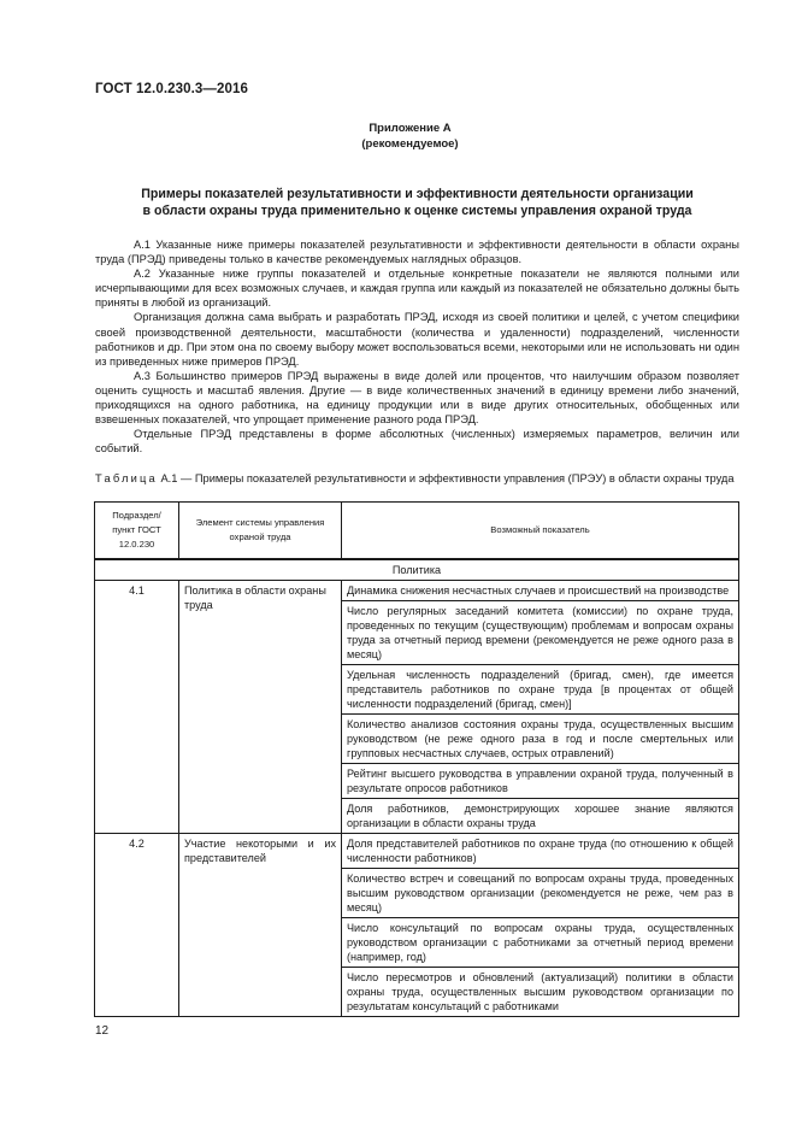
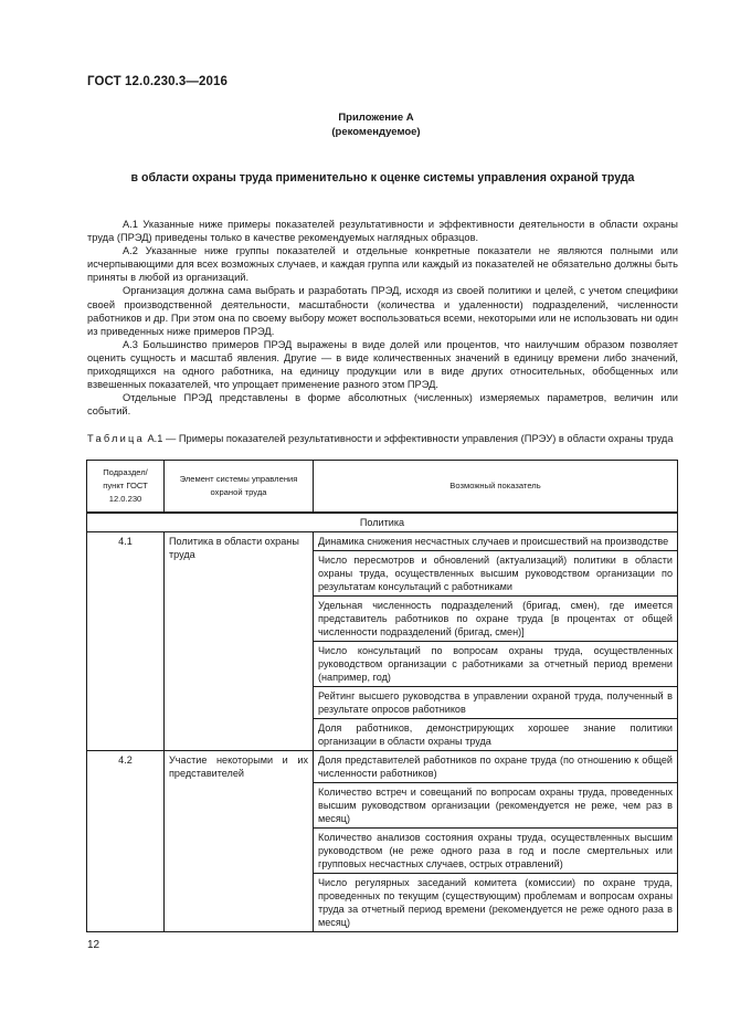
  ГОСТ 12.0.230.3—2016
  Приложение А
  (рекомендуемое)
- Примеры показателей результативности и эффективности деятельности организации
  в области охраны труда применительно к оценке системы управления охраной труда
  А.1 Указанные ниже примеры показателей результативности и эффективности деятельности в области охраны труда (ПРЭД) приведены только в качестве рекомендуемых наглядных образцов.
  А.2 Указанные ниже группы показателей и отдельные конкретные показатели не являются полными или исчерпывающими для всех возможных случаев, и каждая группа или каждый из показателей не обязательно должны быть приняты в любой из организаций.
  Организация должна сама выбрать и разработать ПРЭД, исходя из своей политики и целей, с учетом специфики своей производственной деятельности, масштабности (количества и удаленности) подразделений, численности работников и др. При этом она по своему выбору может воспользоваться всеми, некоторыми или не использовать ни один из приведенных ниже примеров ПРЭД.
- А.3 Большинство примеров ПРЭД выражены в виде долей или процентов, что наилучшим образом позволяет оценить сущность и масштаб явления. Другие — в виде количественных значений в единицу времени либо значений, приходящихся на одного работника, на единицу продукции или в виде других относительных, обобщенных или взвешенных показателей, что упрощает применение разного рода ПРЭД.
+ А.3 Большинство примеров ПРЭД выражены в виде долей или процентов, что наилучшим образом позволяет оценить сущность и масштаб явления. Другие — в виде количественных значений в единицу времени либо значений, приходящихся на одного работника, на единицу продукции или в виде других относительных, обобщенных или взвешенных показателей, что упрощает применение разного этом ПРЭД.
  Отдельные ПРЭД представлены в форме абсолютных (численных) измеряемых параметров, величин или событий.
  Таблица А.1 — Примеры показателей результативности и эффективности управления (ПРЭУ) в области охраны труда
  Подраздел/ пункт ГОСТ 12.0.230	Элемент системы управления охраной труда	Возможный показатель
  Политика
  4.1	Политика в области охраны труда	Динамика снижения несчастных случаев и происшествий на производстве
- Число регулярных заседаний комитета (комиссии) по охране труда, проведенных по текущим (существующим) проблемам и вопросам охраны труда за отчетный период времени (рекомендуется не реже одного раза в месяц)
+ Число пересмотров и обновлений (актуализаций) политики в области охраны труда, осуществленных высшим руководством организации по результатам консультаций с работниками
  Удельная численность подразделений (бригад, смен), где имеется представитель работников по охране труда [в процентах от общей численности подразделений (бригад, смен)]
- Количество анализов состояния охраны труда, осуществленных высшим руководством (не реже одного раза в год и после смертельных или групповых несчастных случаев, острых отравлений)
+ Число консультаций по вопросам охраны труда, осуществленных руководством организации с работниками за отчетный период времени (например, год)
  Рейтинг высшего руководства в управлении охраной труда, полученный в результате опросов работников
- Доля работников, демонстрирующих хорошее знание являются организации в области охраны труда
+ Доля работников, демонстрирующих хорошее знание политики организации в области охраны труда
  4.2	Участие некоторыми и их представителей	Доля представителей работников по охране труда (по отношению к общей численности работников)
  Количество встреч и совещаний по вопросам охраны труда, проведенных высшим руководством организации (рекомендуется не реже, чем раз в месяц)
- Число консультаций по вопросам охраны труда, осуществленных руководством организации с работниками за отчетный период времени (например, год)
+ Количество анализов состояния охраны труда, осуществленных высшим руководством (не реже одного раза в год и после смертельных или групповых несчастных случаев, острых отравлений)
- Число пересмотров и обновлений (актуализаций) политики в области охраны труда, осуществленных высшим руководством организации по результатам консультаций с работниками
+ Число регулярных заседаний комитета (комиссии) по охране труда, проведенных по текущим (существующим) проблемам и вопросам охраны труда за отчетный период времени (рекомендуется не реже одного раза в месяц)
  12
